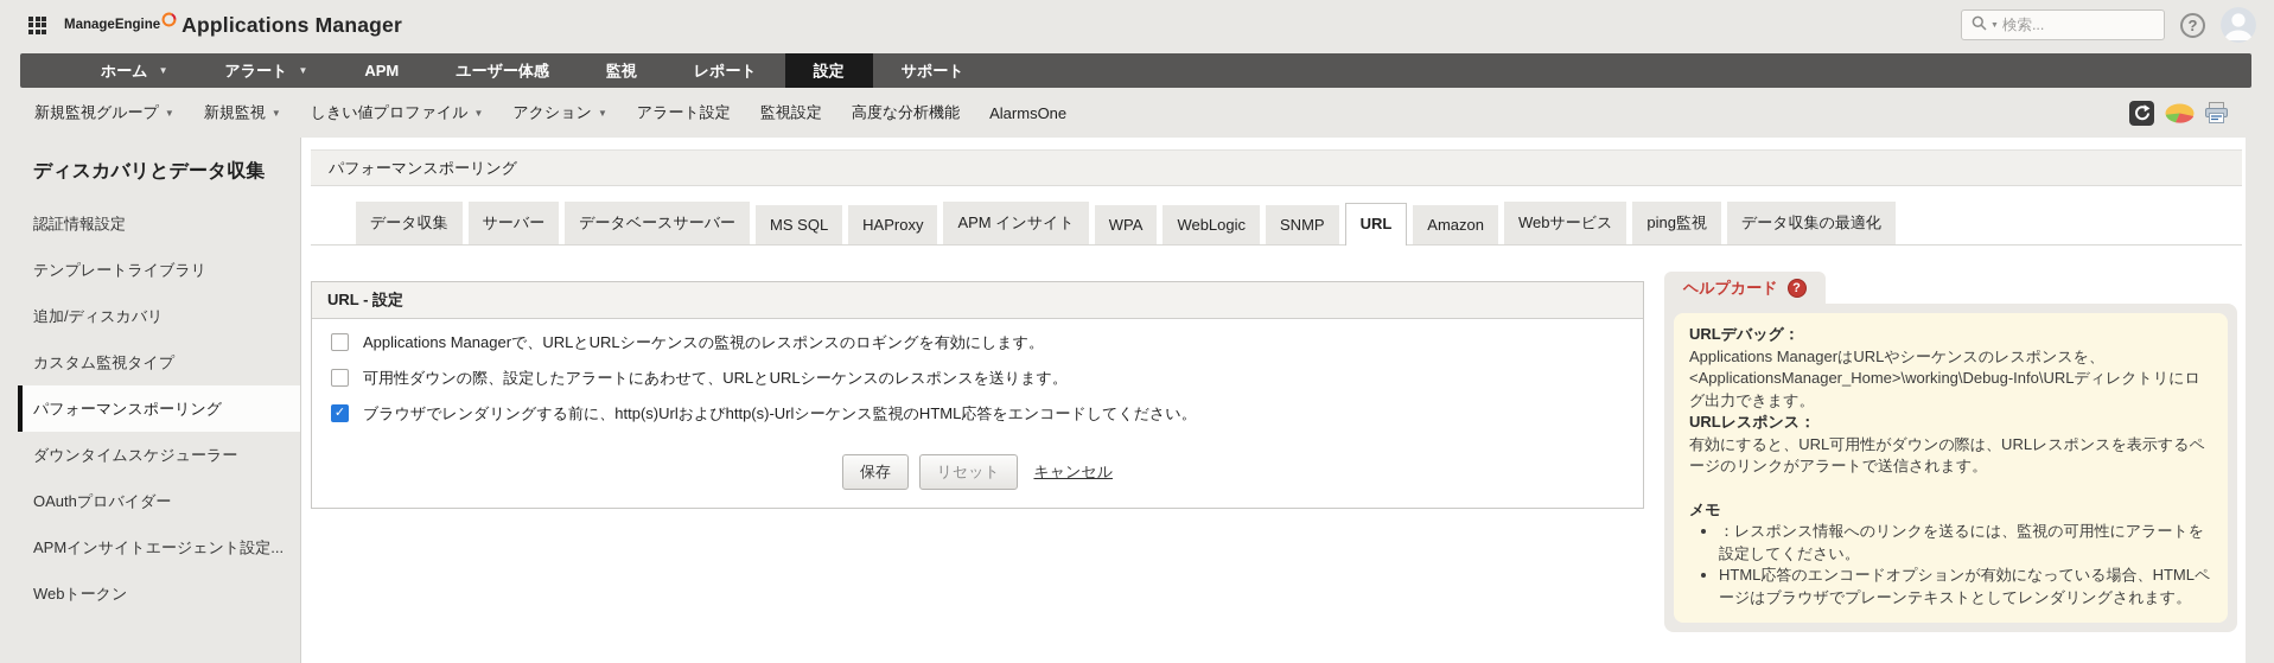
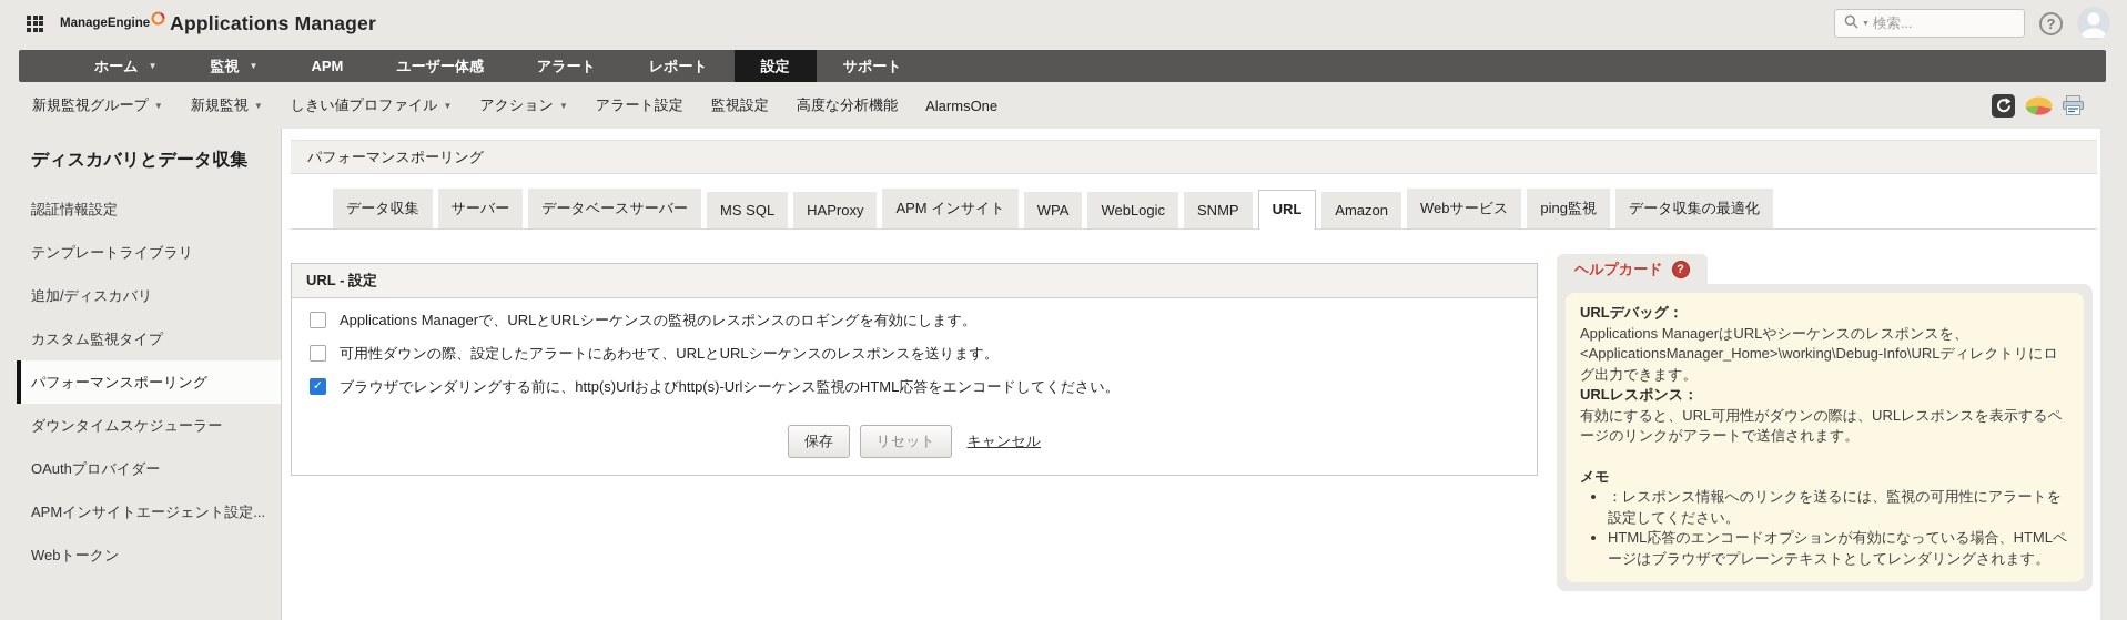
  ManageEngine
  Applications Manager
  検索...
  ?
  ホーム
  ▼
- アラート
+ 監視
  ▼
  APM
  ユーザー体感
- 監視
+ アラート
  レポート
  設定
  サポート
  新規監視グループ
  ▼
  新規監視
  ▼
  しきい値プロファイル
  ▼
  アクション
  ▼
  アラート設定
  監視設定
  高度な分析機能
  AlarmsOne
  ディスカバリとデータ収集
  認証情報設定
  テンプレートライブラリ
  追加/ディスカバリ
  カスタム監視タイプ
  パフォーマンスポーリング
  ダウンタイムスケジューラー
  OAuthプロバイダー
  APMインサイトエージェント設定...
  Webトークン
  パフォーマンスポーリング
  データ収集
  サーバー
  データベースサーバー
  MS SQL
  HAProxy
  APM インサイト
  WPA
  WebLogic
  SNMP
  URL
  Amazon
  Webサービス
  ping監視
  データ収集の最適化
  URL - 設定
  Applications Managerで、URLとURLシーケンスの監視のレスポンスのロギングを有効にします。
  可用性ダウンの際、設定したアラートにあわせて、URLとURLシーケンスのレスポンスを送ります。
  ブラウザでレンダリングする前に、http(s)Urlおよびhttp(s)-Urlシーケンス監視のHTML応答をエンコードしてください。
  保存 リセット キャンセル
  ヘルプカード
  ?
  URLデバッグ：
  Applications ManagerはURLやシーケンスのレスポンスを、<ApplicationsManager_Home>\working\Debug-Info\URLディレクトリにログ出力できます。
  URLレスポンス：
  有効にすると、URL可用性がダウンの際は、URLレスポンスを表示するページのリンクがアラートで送信されます。
  メモ
  ：レスポンス情報へのリンクを送るには、監視の可用性にアラートを設定してください。
  HTML応答のエンコードオプションが有効になっている場合、HTMLページはブラウザでプレーンテキストとしてレンダリングされます。
